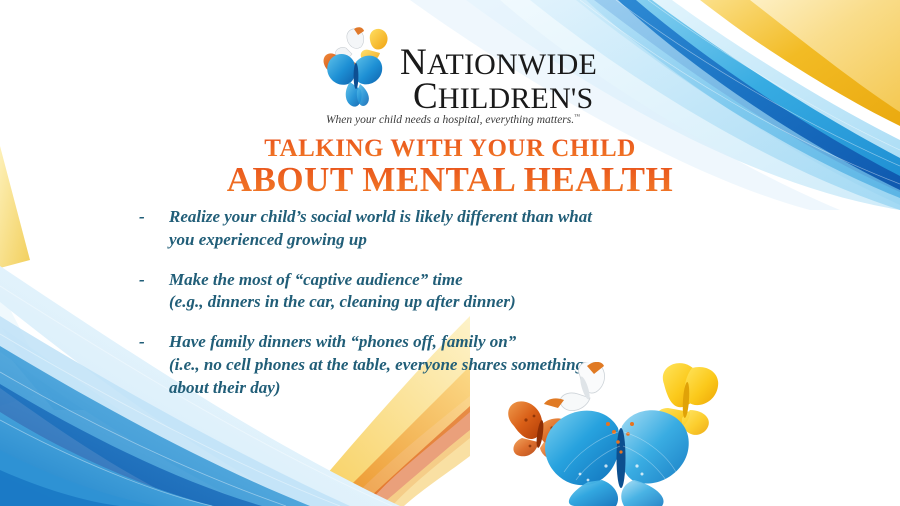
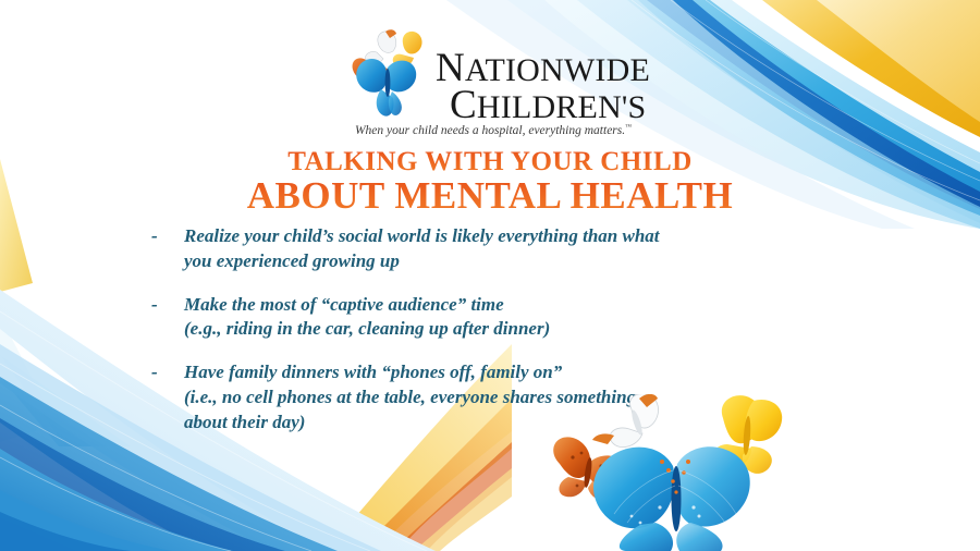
  NATIONWIDE
  CHILDREN'S
  When your child needs a hospital, everything matters.
  TALKING WITH YOUR CHILD
  ABOUT MENTAL HEALTH
  -
- Realize your child’s social world is likely different than what
+ Realize your child’s social world is likely everything than what
  you experienced growing up
  -
  Make the most of “captive audience” time
- (e.g., dinners in the car, cleaning up after dinner)
+ (e.g., riding in the car, cleaning up after dinner)
  -
  Have family dinners with “phones off, family on”
  (i.e., no cell phones at the table, everyone shares something
  about their day)
